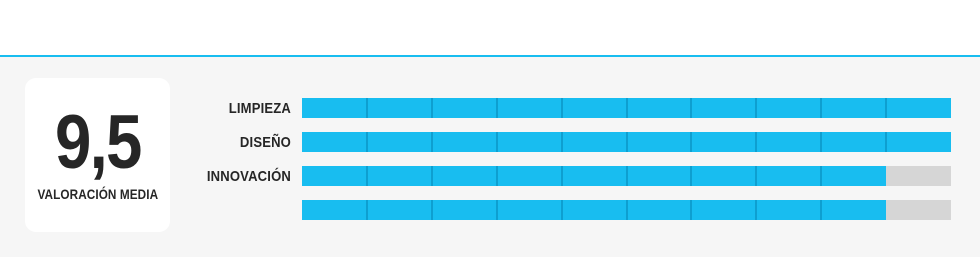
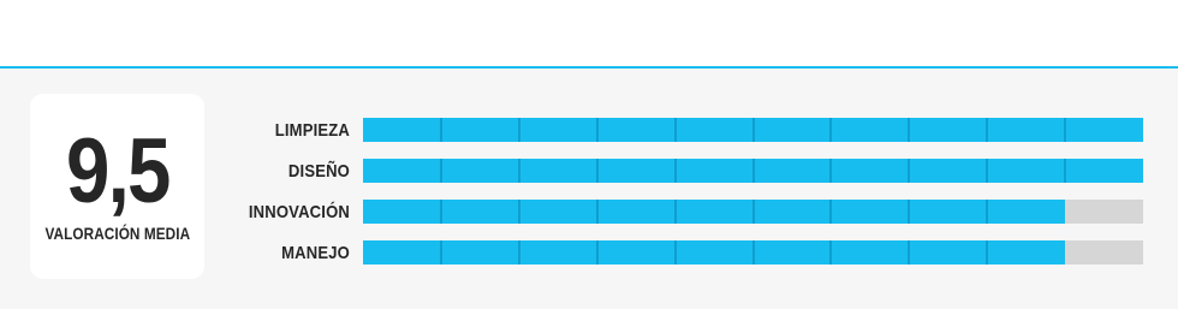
  9,5
  VALORACIÓN MEDIA
  LIMPIEZA
  DISEÑO
  INNOVACIÓN
+ MANEJO
